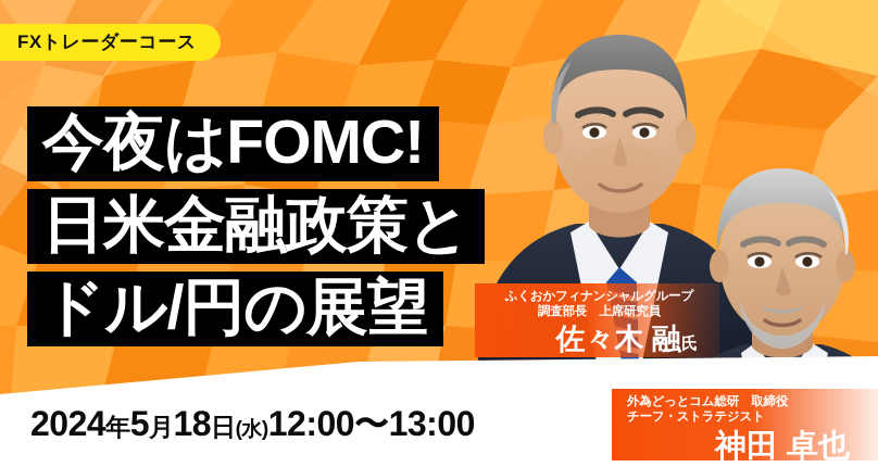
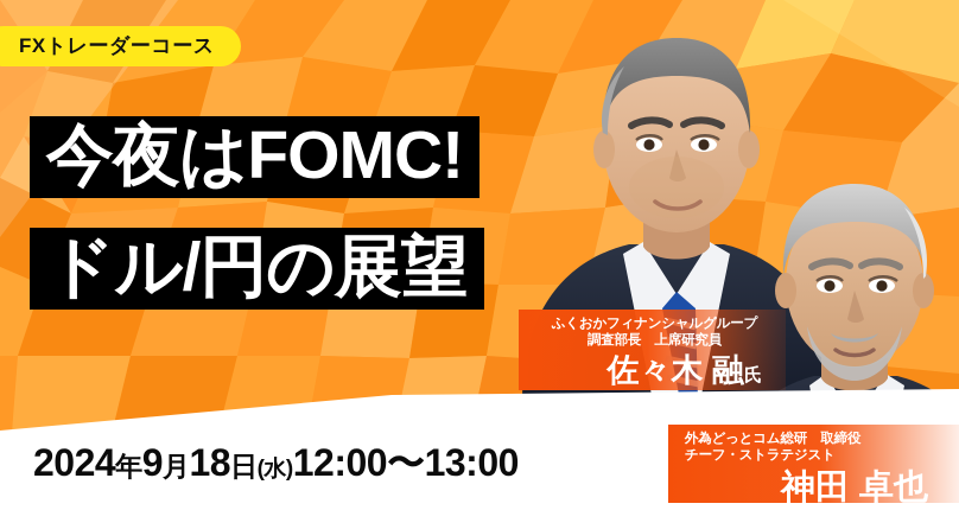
  FXトレーダーコース
  今夜はFOMC!
- 日米金融政策と
  ドル/円の展望
- 2024年5月18日(水)12:00〜13:00
+ 2024年9月18日(水)12:00〜13:00
  ふくおかフィナンシャルグループ
  調査部長 上席研究員
  佐々木 融氏
  外為どっとコム総研 取締役
  チーフ・ストラテジスト
  神田 卓也
